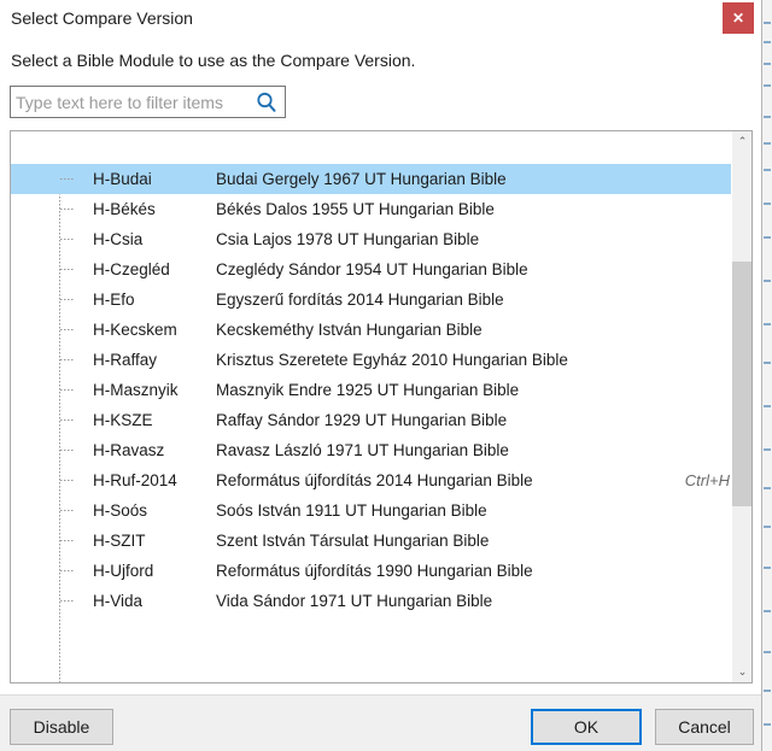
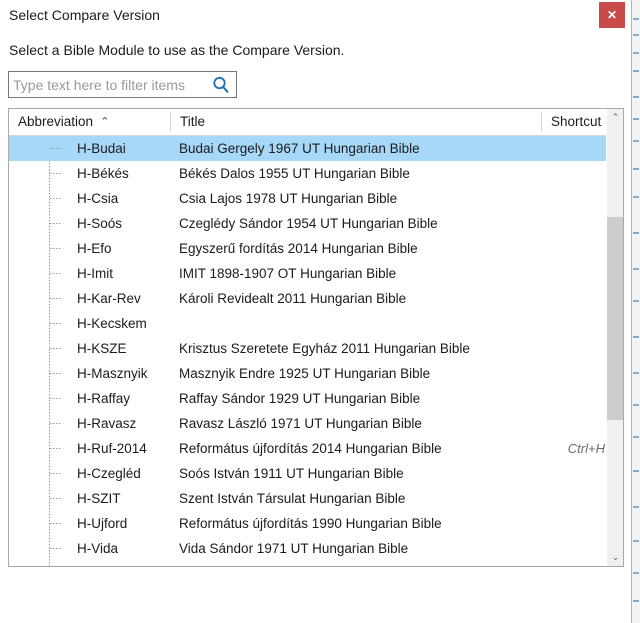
  Select Compare Version
  ✕
  Select a Bible Module to use as the Compare Version.
  Type text here to filter items
+ Abbreviation ⌃
+ Title
+ Shortcut
  H-Budai
  Budai Gergely 1967 UT Hungarian Bible
  H-Békés
  Békés Dalos 1955 UT Hungarian Bible
  H-Csia
  Csia Lajos 1978 UT Hungarian Bible
- H-Czegléd
+ H-Soós
  Czeglédy Sándor 1954 UT Hungarian Bible
  H-Efo
  Egyszerű fordítás 2014 Hungarian Bible
+ H-Imit
+ IMIT 1898-1907 OT Hungarian Bible
+ H-Kar-Rev
+ Károli Revidealt 2011 Hungarian Bible
  H-Kecskem
- Kecskeméthy István Hungarian Bible
- H-Raffay
+ H-KSZE
- Krisztus Szeretete Egyház 2010 Hungarian Bible
+ Krisztus Szeretete Egyház 2011 Hungarian Bible
  H-Masznyik
  Masznyik Endre 1925 UT Hungarian Bible
- H-KSZE
+ H-Raffay
  Raffay Sándor 1929 UT Hungarian Bible
  H-Ravasz
  Ravasz László 1971 UT Hungarian Bible
  H-Ruf-2014
  Református újfordítás 2014 Hungarian Bible
  Ctrl+H
- H-Soós
+ H-Czegléd
  Soós István 1911 UT Hungarian Bible
  H-SZIT
  Szent István Társulat Hungarian Bible
  H-Ujford
  Református újfordítás 1990 Hungarian Bible
  H-Vida
  Vida Sándor 1971 UT Hungarian Bible
  ⌃
  ⌄
- Disable
- OK
- Cancel
